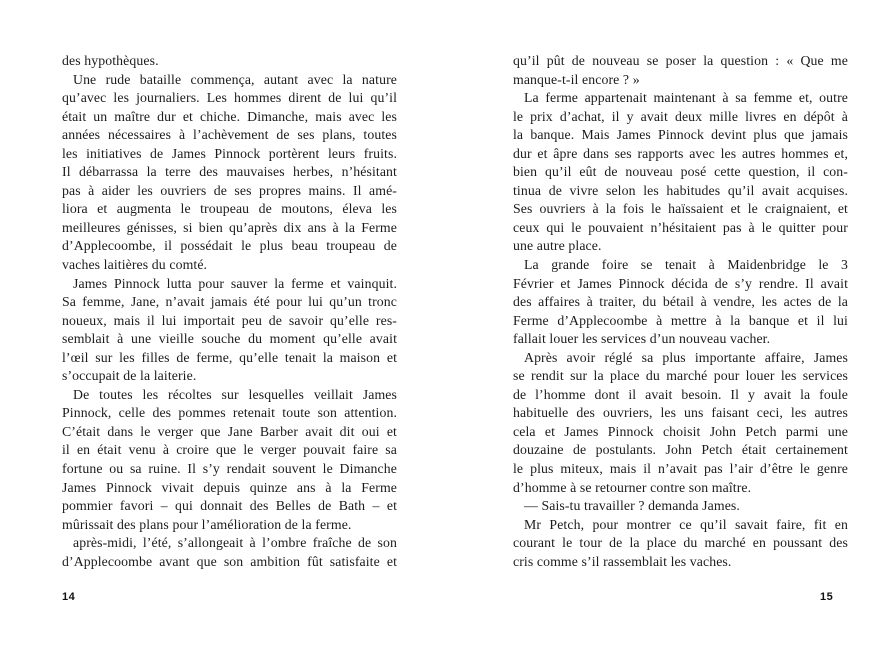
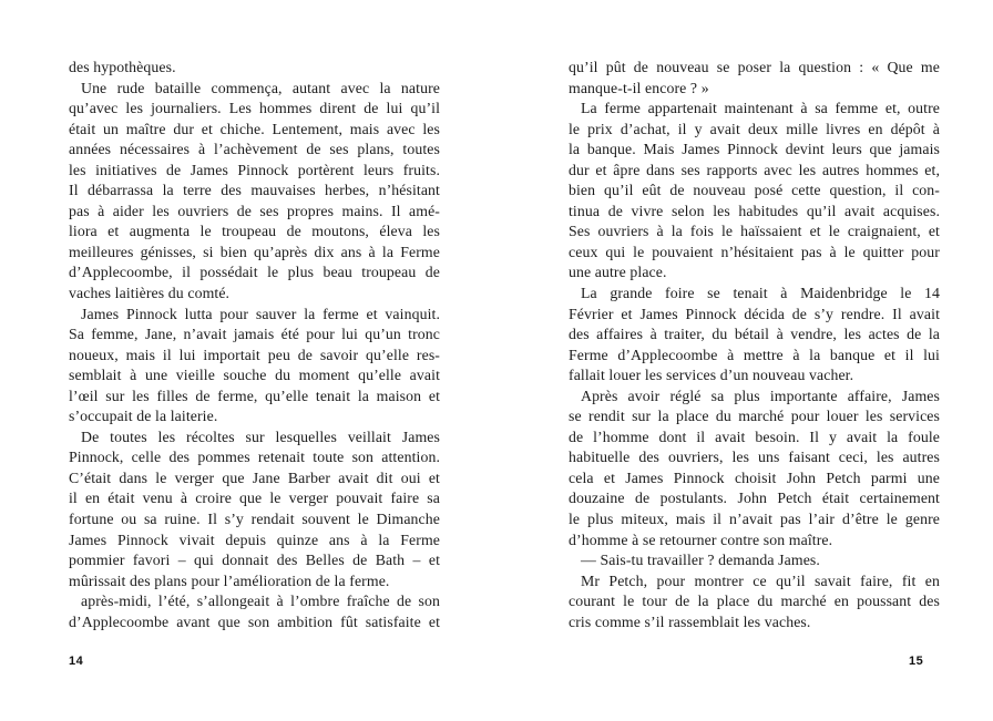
  des hypothèques.
  Une rude bataille commença, autant avec la nature
  qu’avec les journaliers. Les hommes dirent de lui qu’il
- était un maître dur et chiche. Dimanche, mais avec les
+ était un maître dur et chiche. Lentement, mais avec les
  années nécessaires à l’achèvement de ses plans, toutes
  les initiatives de James Pinnock portèrent leurs fruits.
  Il débarrassa la terre des mauvaises herbes, n’hésitant
  pas à aider les ouvriers de ses propres mains. Il amé-
  liora et augmenta le troupeau de moutons, éleva les
  meilleures génisses, si bien qu’après dix ans à la Ferme
  d’Applecoombe, il possédait le plus beau troupeau de
  vaches laitières du comté.
  James Pinnock lutta pour sauver la ferme et vainquit.
  Sa femme, Jane, n’avait jamais été pour lui qu’un tronc
  noueux, mais il lui importait peu de savoir qu’elle res-
  semblait à une vieille souche du moment qu’elle avait
  l’œil sur les filles de ferme, qu’elle tenait la maison et
  s’occupait de la laiterie.
  De toutes les récoltes sur lesquelles veillait James
  Pinnock, celle des pommes retenait toute son attention.
  C’était dans le verger que Jane Barber avait dit oui et
  il en était venu à croire que le verger pouvait faire sa
  fortune ou sa ruine. Il s’y rendait souvent le Dimanche
  James Pinnock vivait depuis quinze ans à la Ferme
  pommier favori – qui donnait des Belles de Bath – et
  mûrissait des plans pour l’amélioration de la ferme.
  après-midi, l’été, s’allongeait à l’ombre fraîche de son
  d’Applecoombe avant que son ambition fût satisfaite et
  14
  qu’il pût de nouveau se poser la question : « Que me
  manque-t-il encore ? »
  La ferme appartenait maintenant à sa femme et, outre
  le prix d’achat, il y avait deux mille livres en dépôt à
- la banque. Mais James Pinnock devint plus que jamais
+ la banque. Mais James Pinnock devint leurs que jamais
  dur et âpre dans ses rapports avec les autres hommes et,
  bien qu’il eût de nouveau posé cette question, il con-
  tinua de vivre selon les habitudes qu’il avait acquises.
  Ses ouvriers à la fois le haïssaient et le craignaient, et
  ceux qui le pouvaient n’hésitaient pas à le quitter pour
  une autre place.
- La grande foire se tenait à Maidenbridge le 3
+ La grande foire se tenait à Maidenbridge le 14
  Février et James Pinnock décida de s’y rendre. Il avait
  des affaires à traiter, du bétail à vendre, les actes de la
  Ferme d’Applecoombe à mettre à la banque et il lui
  fallait louer les services d’un nouveau vacher.
  Après avoir réglé sa plus importante affaire, James
  se rendit sur la place du marché pour louer les services
  de l’homme dont il avait besoin. Il y avait la foule
  habituelle des ouvriers, les uns faisant ceci, les autres
  cela et James Pinnock choisit John Petch parmi une
  douzaine de postulants. John Petch était certainement
  le plus miteux, mais il n’avait pas l’air d’être le genre
  d’homme à se retourner contre son maître.
  — Sais-tu travailler ? demanda James.
  Mr Petch, pour montrer ce qu’il savait faire, fit en
  courant le tour de la place du marché en poussant des
  cris comme s’il rassemblait les vaches.
  15
